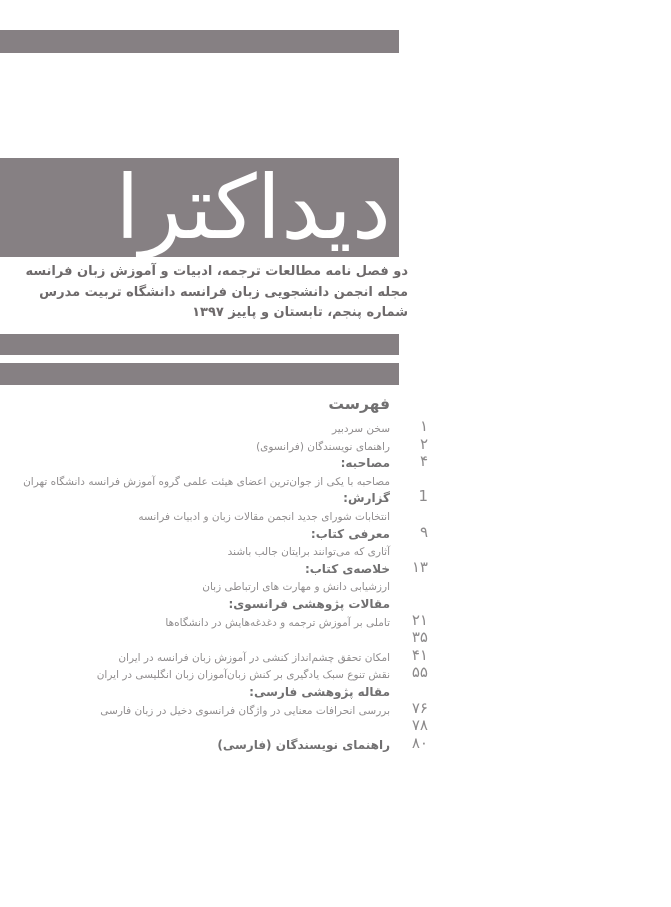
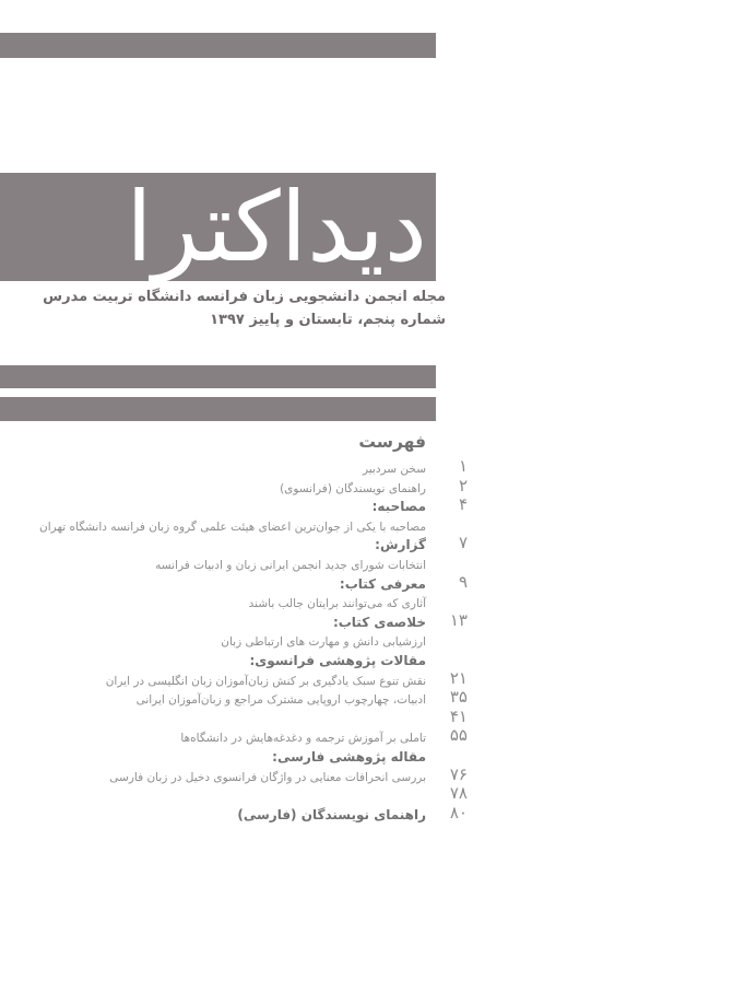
  دیداکترا
- دو فصل نامه مطالعات ترجمه، ادبیات و آموزش زبان فرانسه
  مجله انجمن دانشجویی زبان فرانسه دانشگاه تربیت مدرس
  شماره پنجم، تابستان و پاییز ۱۳۹۷
  فهرست
  ۱
  سخن سردبیر
  ۲
  راهنمای نویسندگان (فرانسوی)
  ۴
  مصاحبه:
- مصاحبه با یکی از جوان‌ترین اعضای هیئت علمی گروه آموزش فرانسه دانشگاه تهران
+ مصاحبه با یکی از جوان‌ترین اعضای هیئت علمی گروه زبان فرانسه دانشگاه تهران
- 1
+ ۷
  گزارش:
- انتخابات شورای جدید انجمن مقالات زبان و ادبیات فرانسه
+ انتخابات شورای جدید انجمن ایرانی زبان و ادبیات فرانسه
  ۹
  معرفی کتاب:
  آثاری که می‌توانند برایتان جالب باشند
  ۱۳
  خلاصه‌ی کتاب:
  ارزشیابی دانش و مهارت های ارتباطی زبان
  مقالات پژوهشی فرانسوی:
  ۲۱
- تاملی بر آموزش ترجمه و دغدغه‌هایش در دانشگاه‌ها
+ نقش تنوع سبک یادگیری بر کنش زبان‌آموزان زبان انگلیسی در ایران
  ۳۵
+ ادبیات، چهارچوب اروپایی مشترک مراجع و زبان‌آموزان ایرانی
  ۴۱
- امکان تحقق چشم‌انداز کنشی در آموزش زبان فرانسه در ایران
  ۵۵
- نقش تنوع سبک یادگیری بر کنش زبان‌آموزان زبان انگلیسی در ایران
+ تاملی بر آموزش ترجمه و دغدغه‌هایش در دانشگاه‌ها
  مقاله پژوهشی فارسی:
  ۷۶
  بررسی انحرافات معنایی در واژگان فرانسوی دخیل در زبان فارسی
  ۷۸
  ۸۰
  راهنمای نویسندگان (فارسی)
